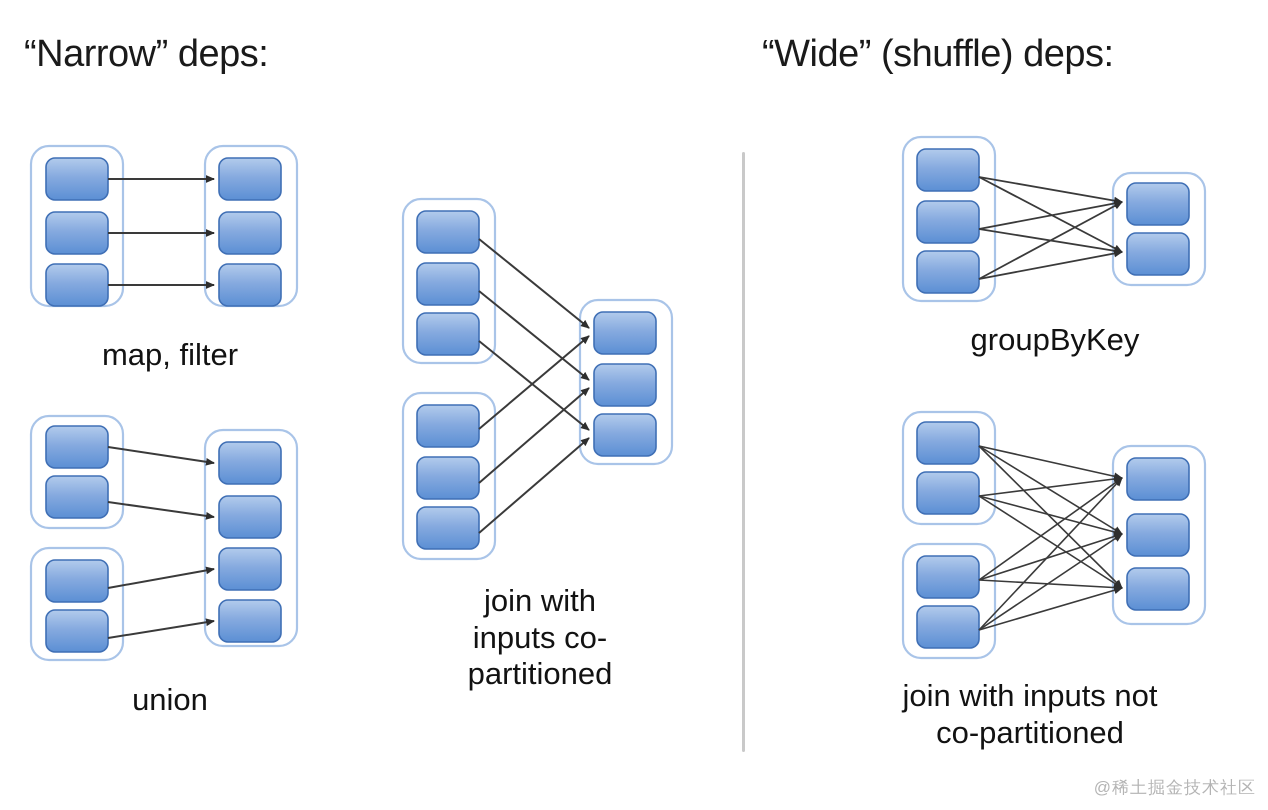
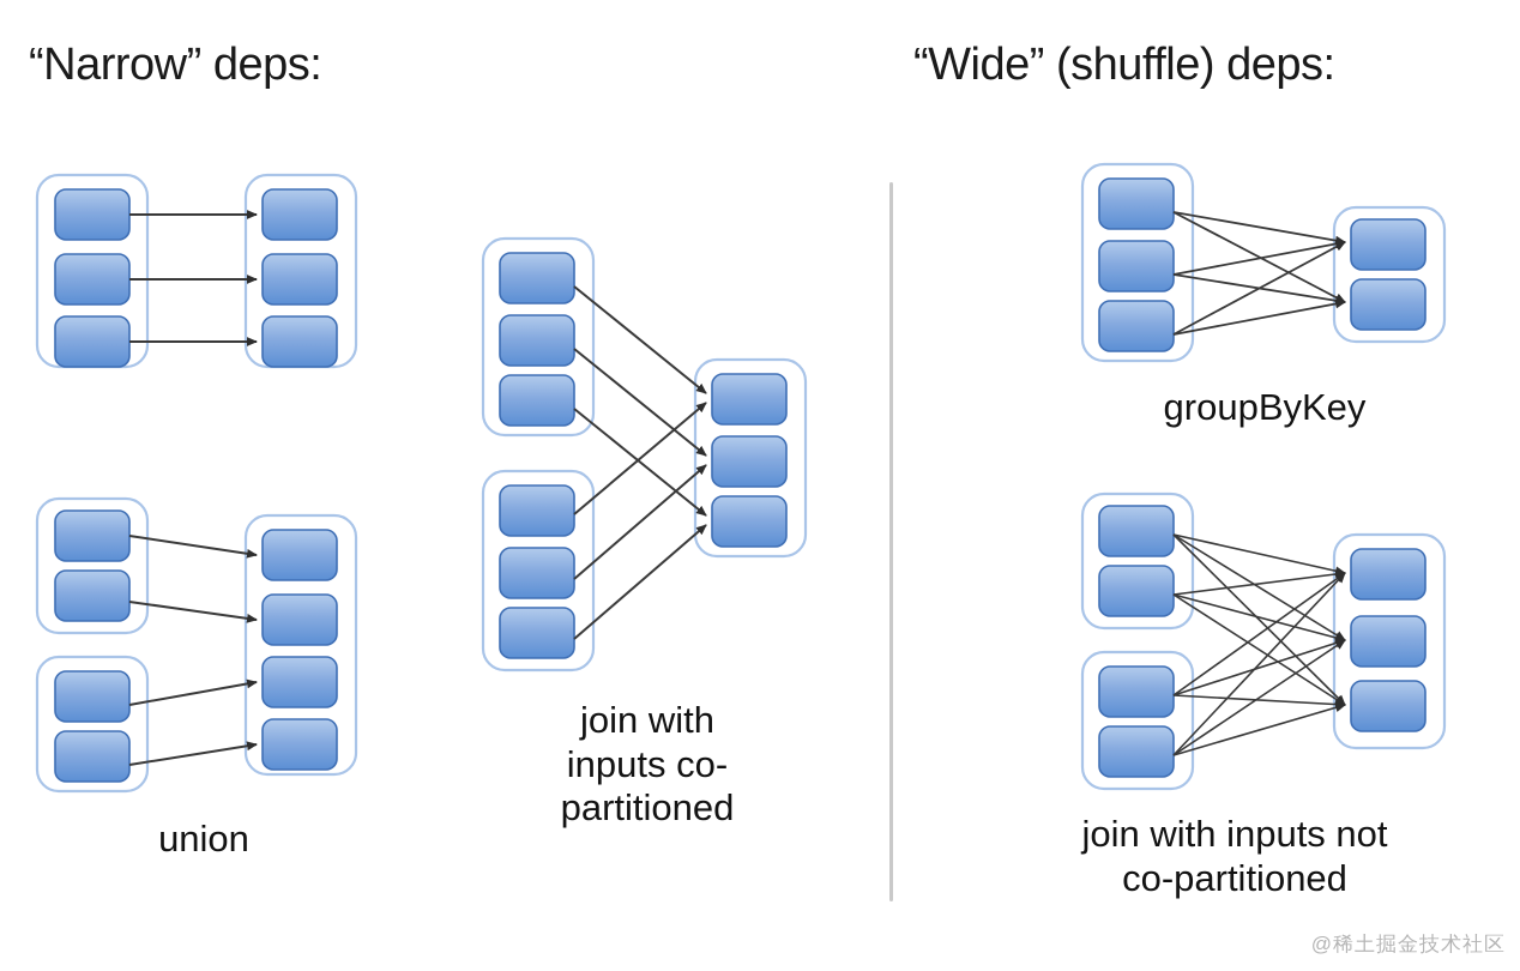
  “Narrow” deps:
  “Wide” (shuffle) deps:
- map, filter
  union
  join with
  inputs co-
  partitioned
  groupByKey
  join with inputs not
  co-partitioned
  @稀土掘金技术社区
